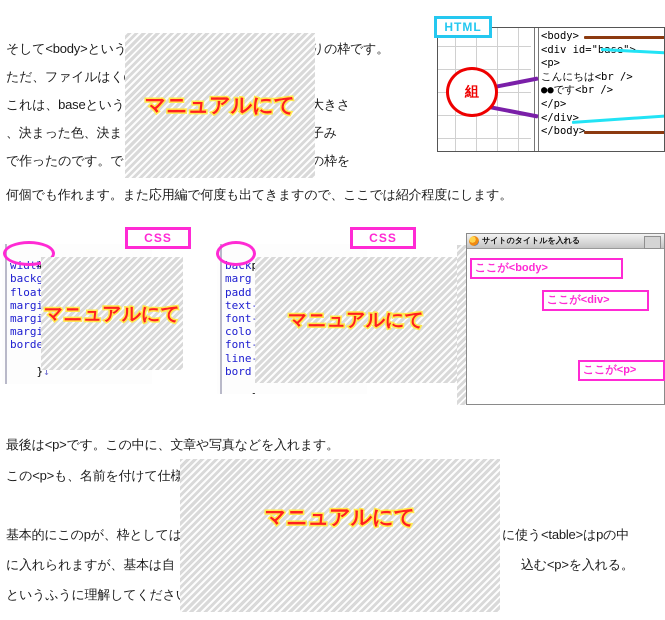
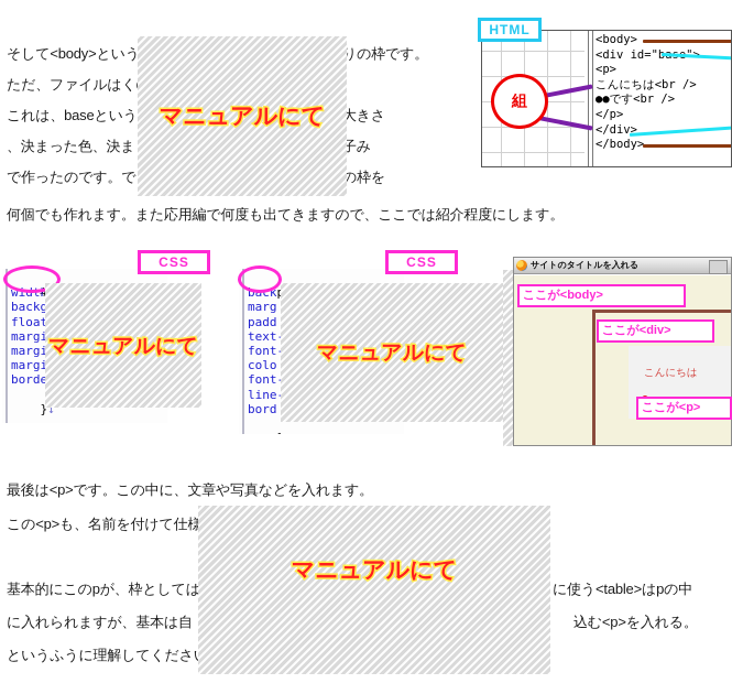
  そして<body>という
  りの枠です。
  ただ、ファイルはく
  これは、baseという
  大きさ
  、決まった色、決ま
  子み
  で作ったのです。で
  の枠を
  何個でも作れます。また応用編で何度も出てきますので、ここでは紹介程度にします。
  マニュアルにて
  <body>
  <p>
  こんにちは<br />
  ●●です<br />
  </p>
  </div>
  </body>
  組
  HTML
  width
  backg
  float
  margi
  margi
  margi
  borde
  }↓
  マニュアルにて
  CSS
  back
  marg
  padd
  text
  font
  colo
  font
  line
  bord
  マニュアルにて
  CSS
  サイトのタイトルを入れる
+ こんにちは
  ここが<body>
  ここが<div>
  ここが<p>
  最後は<p>です。この中に、文章や写真などを入れます。
  この<p>も、名前を付けて仕様
  基本的にこのpが、枠としては
  に使う<table>はpの中
  に入れられますが、基本は自
  込む<p>を入れる。
  というふうに理解してくださ
  マニュアルにて
